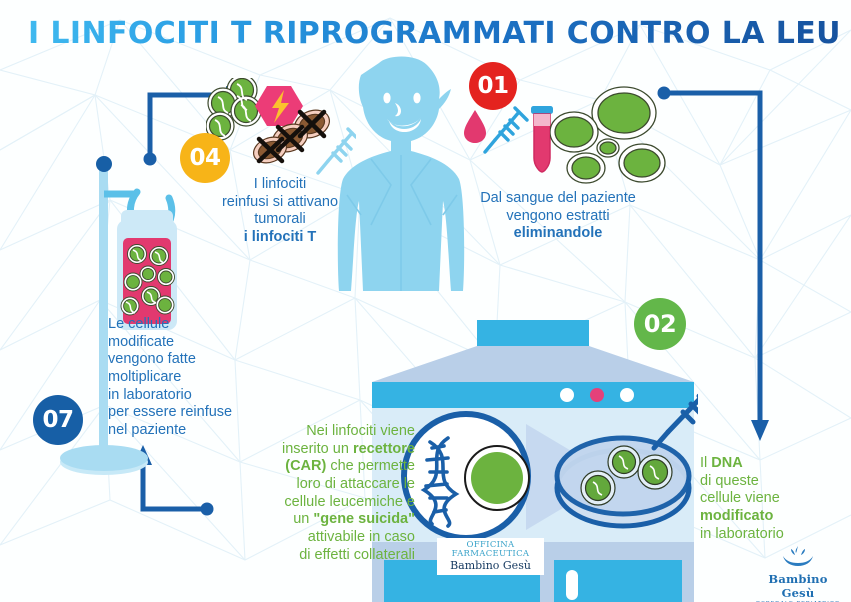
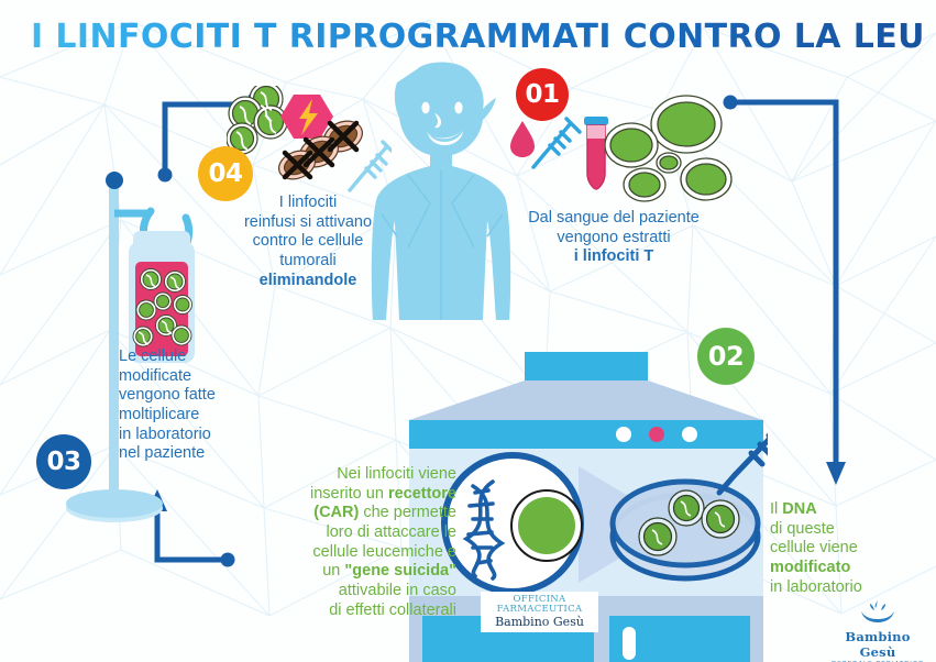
  I LINFOCITI T RIPROGRAMMATI CONTRO LA LEU
  OFFICINA
  FARMACEUTICA
  Bambino Gesù
  01
  02
- 07
+ 03
  04
  Dal sangue del paziente
  vengono estratti
- eliminandole
+ i linfociti T
  I linfociti
  reinfusi si attivano
+ contro le cellule
  tumorali
- i linfociti T
+ eliminandole
  Le cellule
  modificate
  vengono fatte
  moltiplicare
  in laboratorio
- per essere reinfuse
  nel paziente
  Nei linfociti viene
  inserito un recettore
  (CAR) che permette
  loro di attaccare le
  cellule leucemiche e
  un "gene suicida"
  attivabile in caso
  di effetti collaterali
  Il DNA
  di queste
  cellule viene
  modificato
  in laboratorio
  Bambino Gesù
